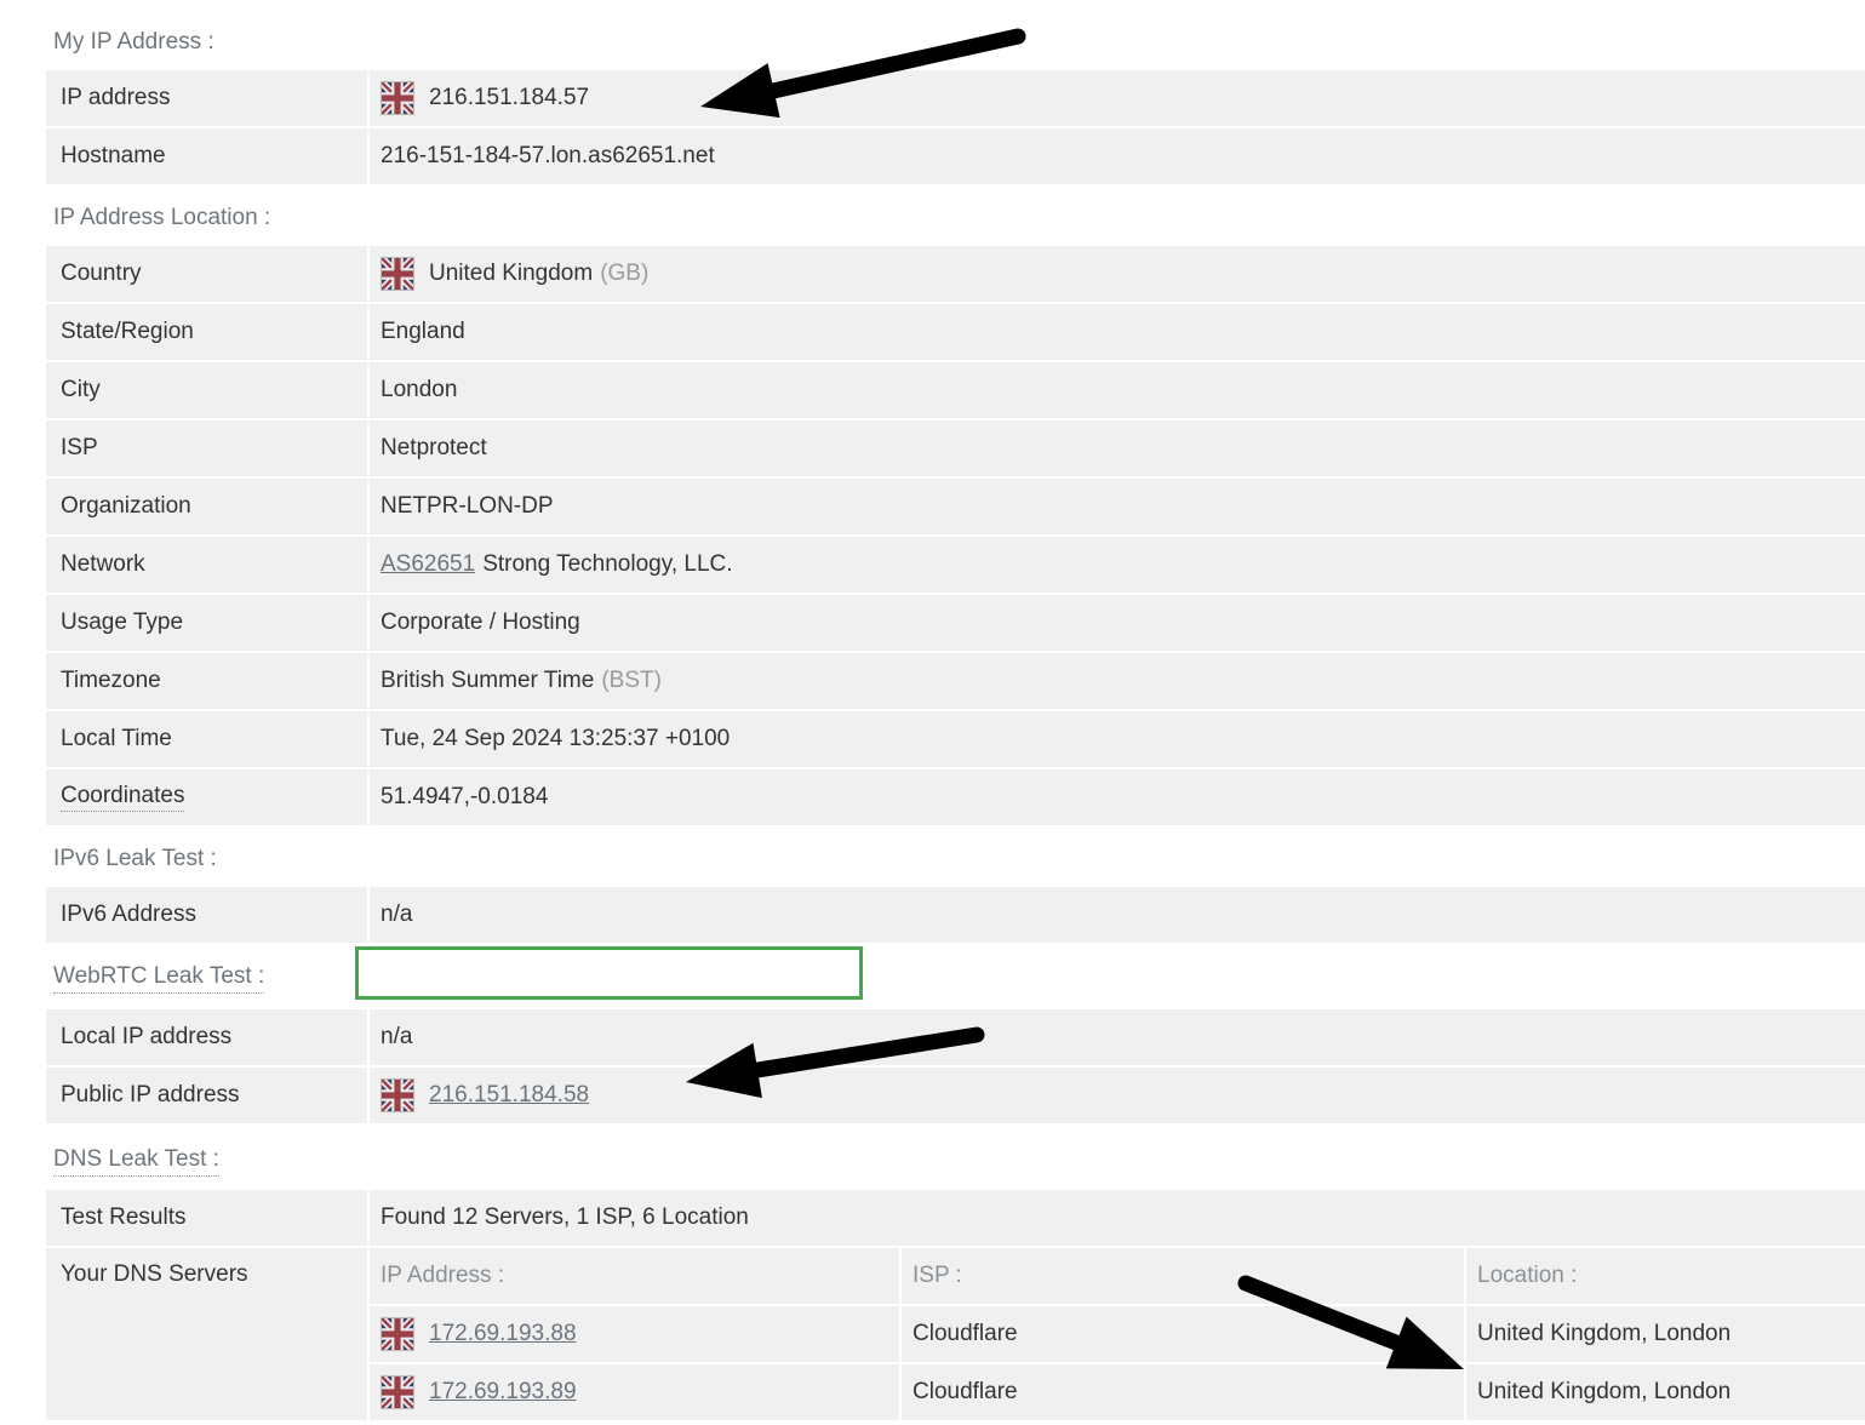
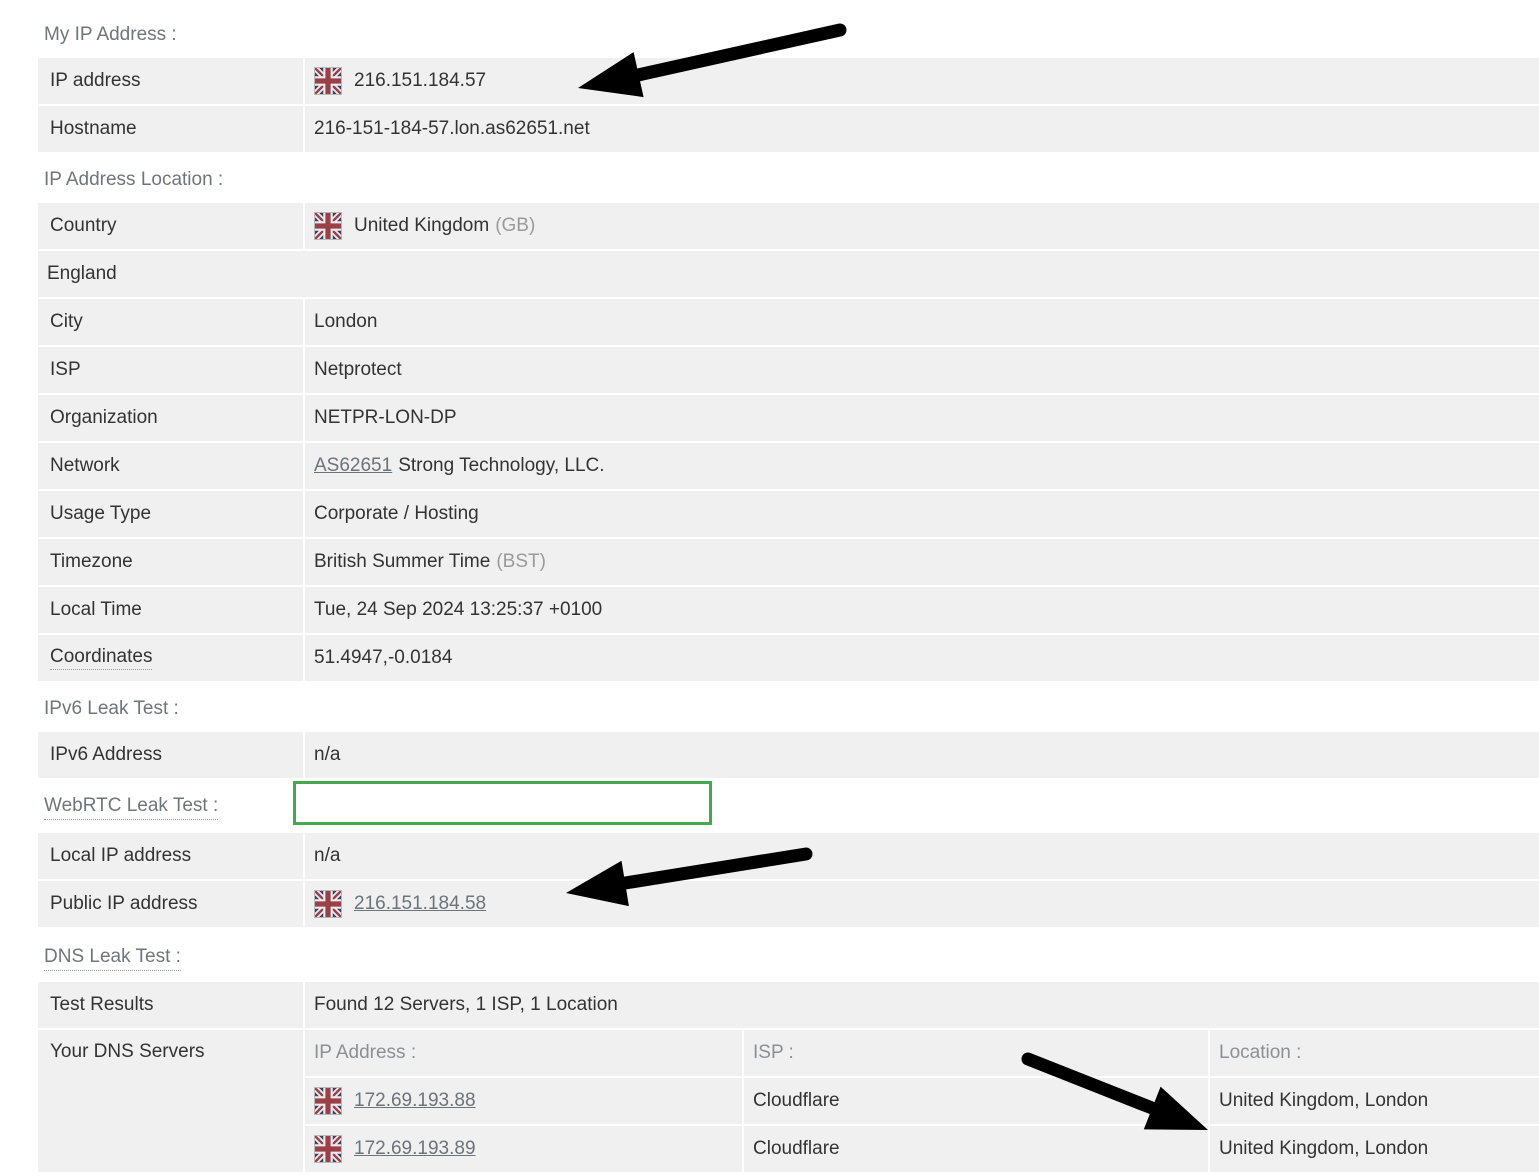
  My IP Address :
  IP address
  216.151.184.57
  Hostname
  216-151-184-57.lon.as62651.net
  IP Address Location :
  Country
  United Kingdom
  (GB)
- State/Region
  England
  City
  London
  ISP
  Netprotect
  Organization
  NETPR-LON-DP
  Network
  AS62651
  Strong Technology, LLC.
  Usage Type
  Corporate / Hosting
  Timezone
  British Summer Time
  (BST)
  Local Time
  Tue, 24 Sep 2024 13:25:37 +0100
  Coordinates
  51.4947,-0.0184
  IPv6 Leak Test :
  IPv6 Address
  n/a
  WebRTC Leak Test :
  Local IP address
  n/a
  Public IP address
  216.151.184.58
  DNS Leak Test :
  Test Results
- Found 12 Servers, 1 ISP, 6 Location
+ Found 12 Servers, 1 ISP, 1 Location
  Your DNS Servers
  IP Address :
  ISP :
  Location :
  172.69.193.88
  Cloudflare
  United Kingdom, London
  172.69.193.89
  Cloudflare
  United Kingdom, London
